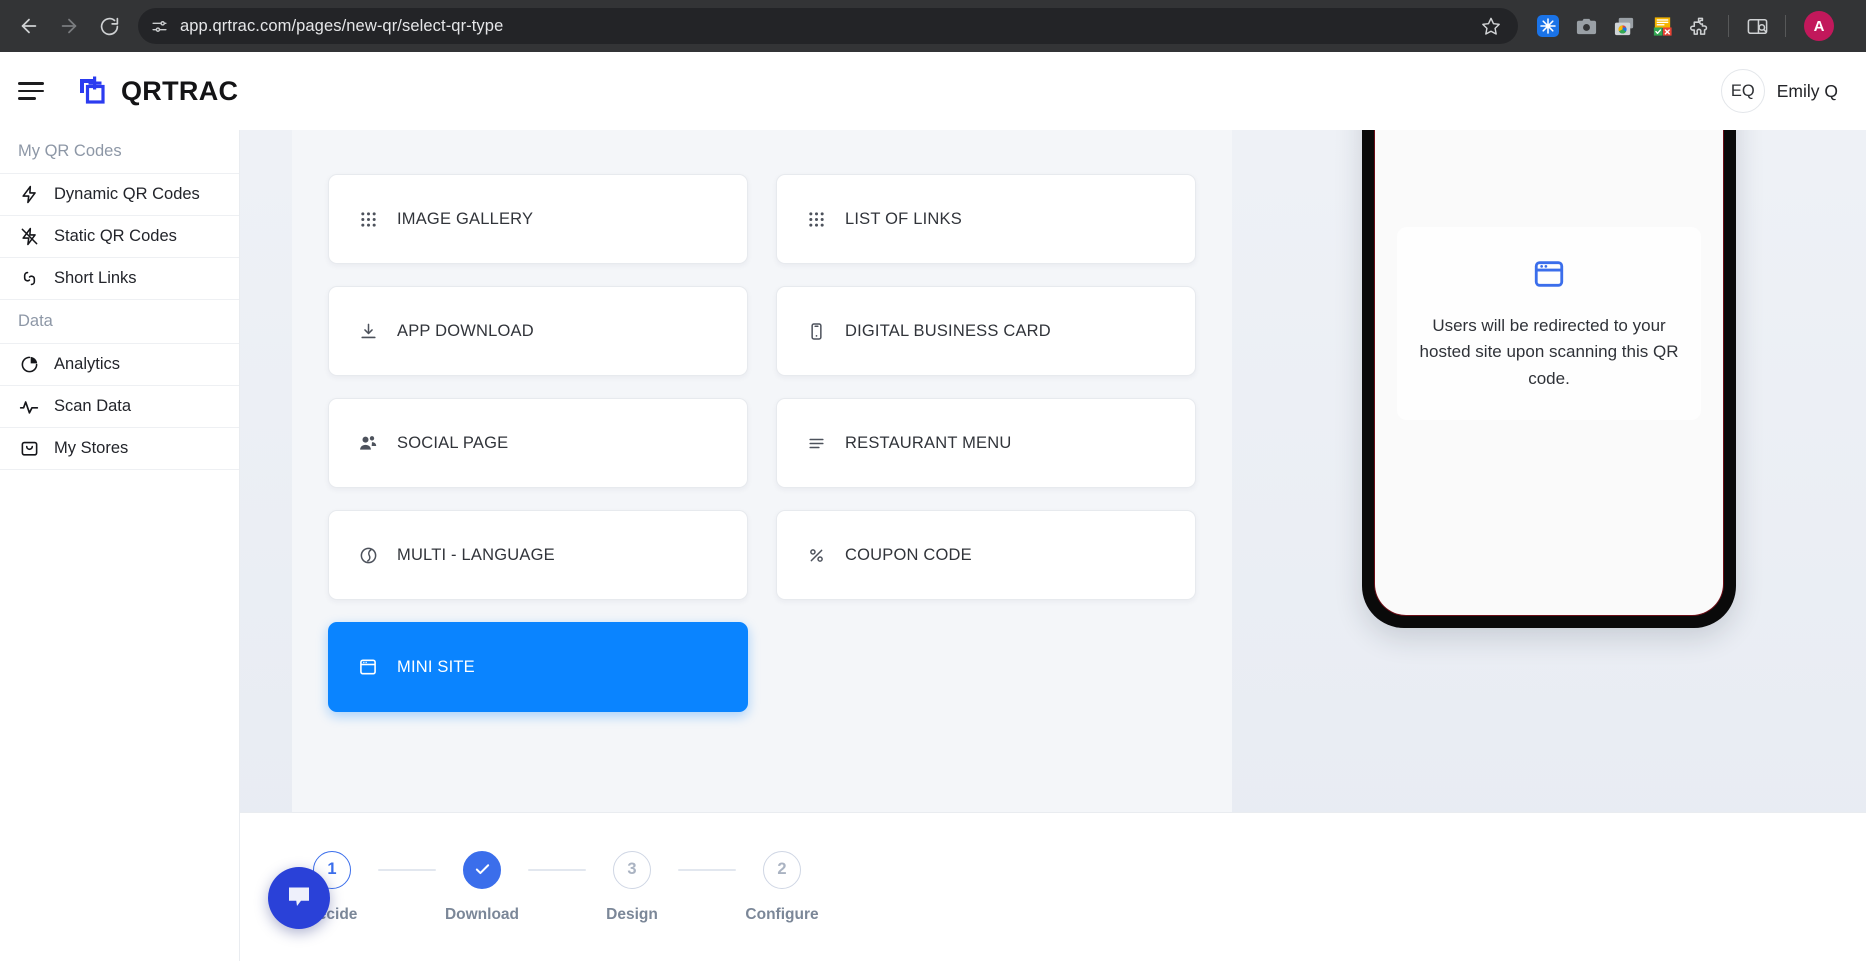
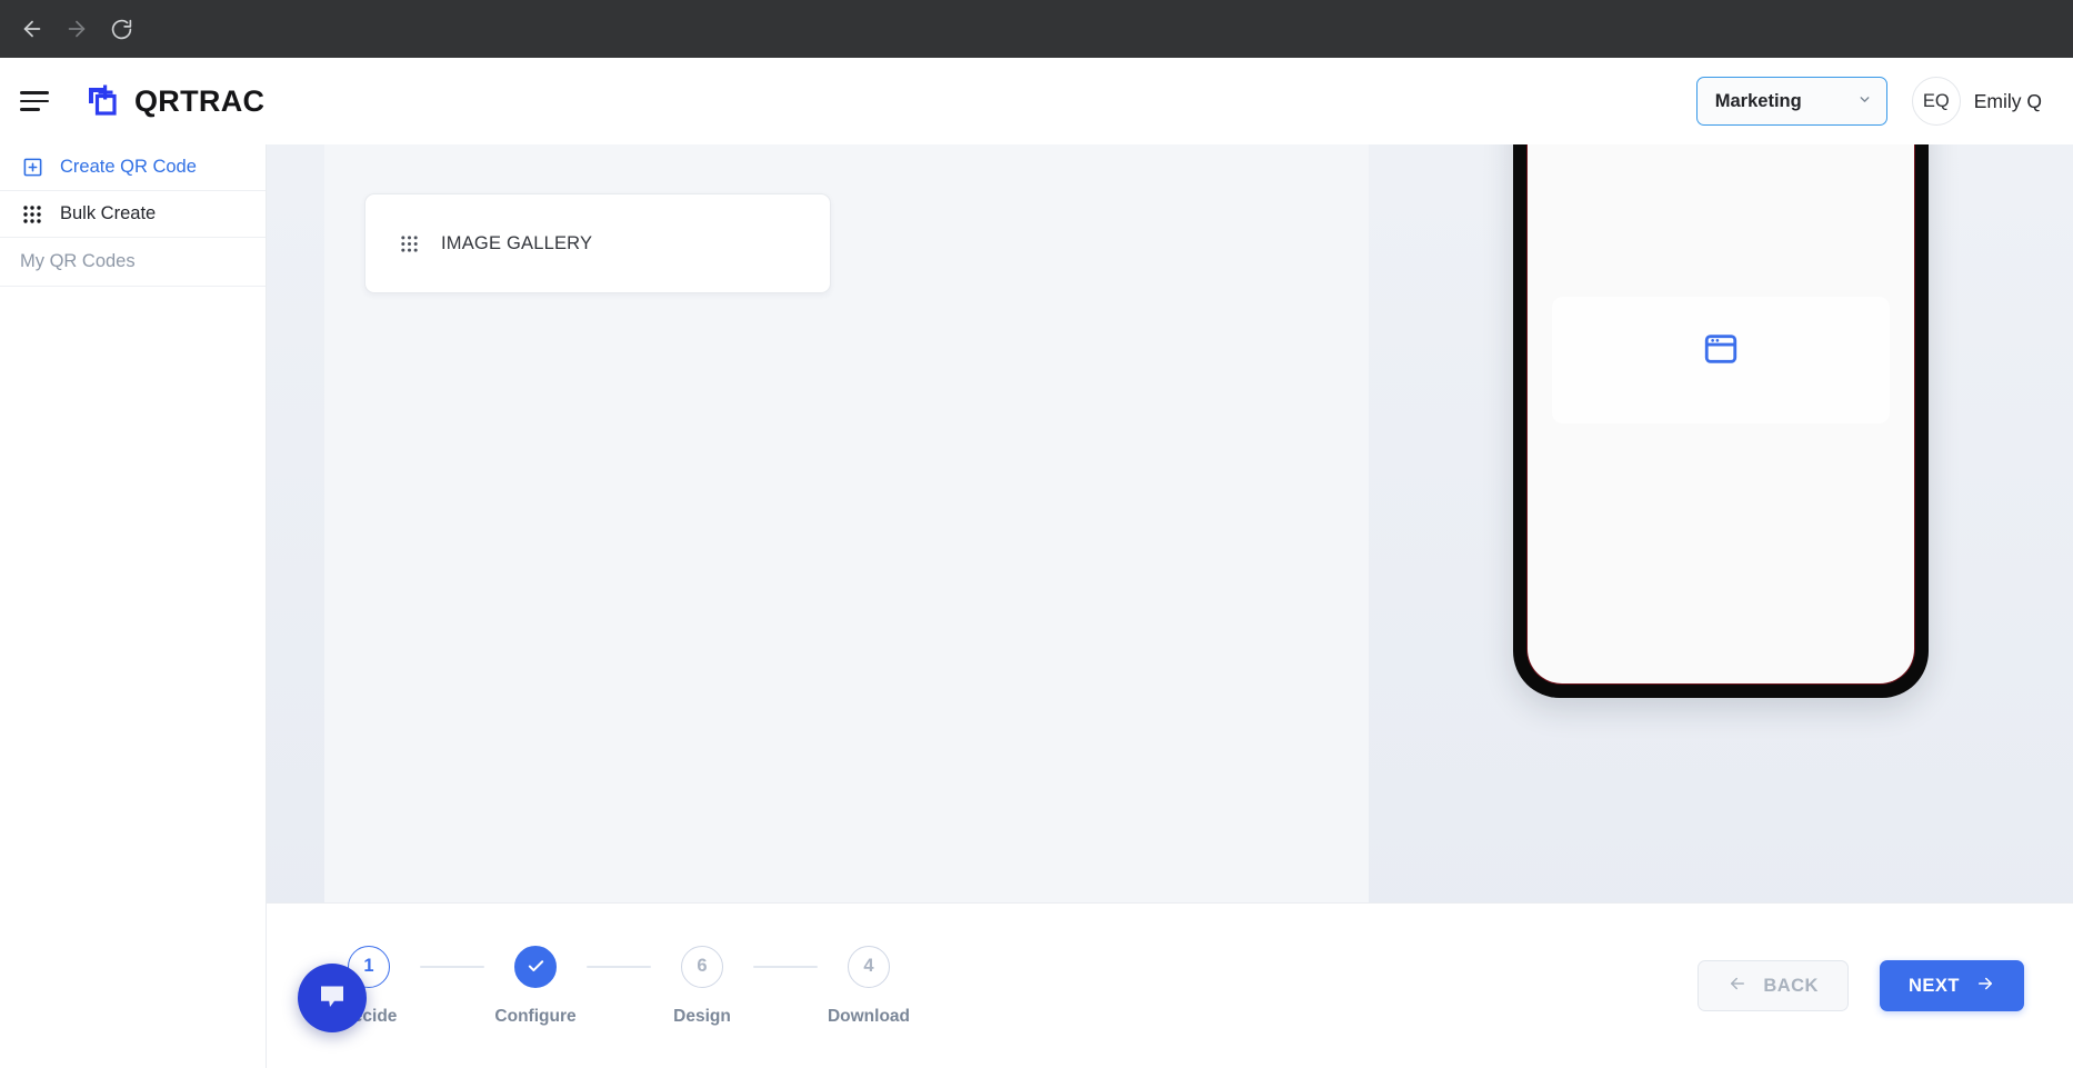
- app.qrtrac.com/pages/new-qr/select-qr-type
- A
  QRTRAC
+ Marketing
  EQ
  Emily Q
+ Create QR Code
+ Bulk Create
  My QR Codes
- Dynamic QR Codes
- Static QR Codes
- Short Links
- Data
- Analytics
- Scan Data
- My Stores
  IMAGE GALLERY
- LIST OF LINKS
- APP DOWNLOAD
- DIGITAL BUSINESS CARD
- SOCIAL PAGE
- RESTAURANT MENU
- MULTI - LANGUAGE
- COUPON CODE
- MINI SITE
- Users will be redirected to your hosted site upon scanning this QR code.
  1
- Download
+ Configure
- 3
+ 6
  Design
- 2
+ 4
- Configure
+ Download
+ BACK
+ NEXT
